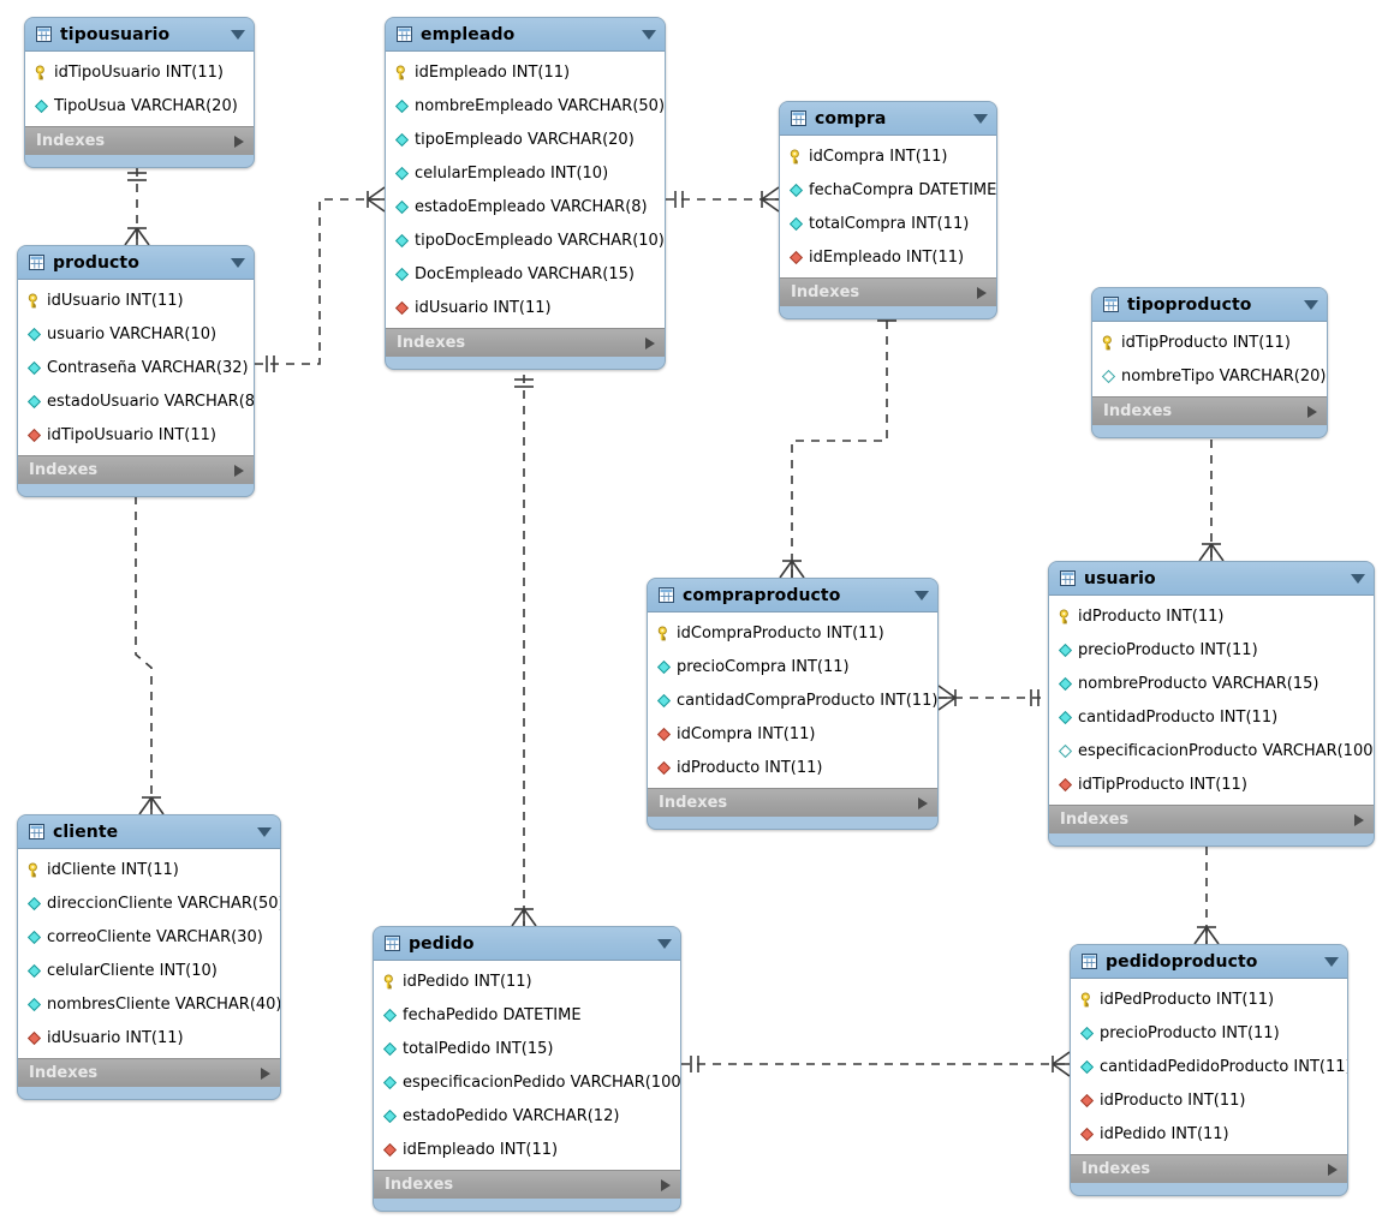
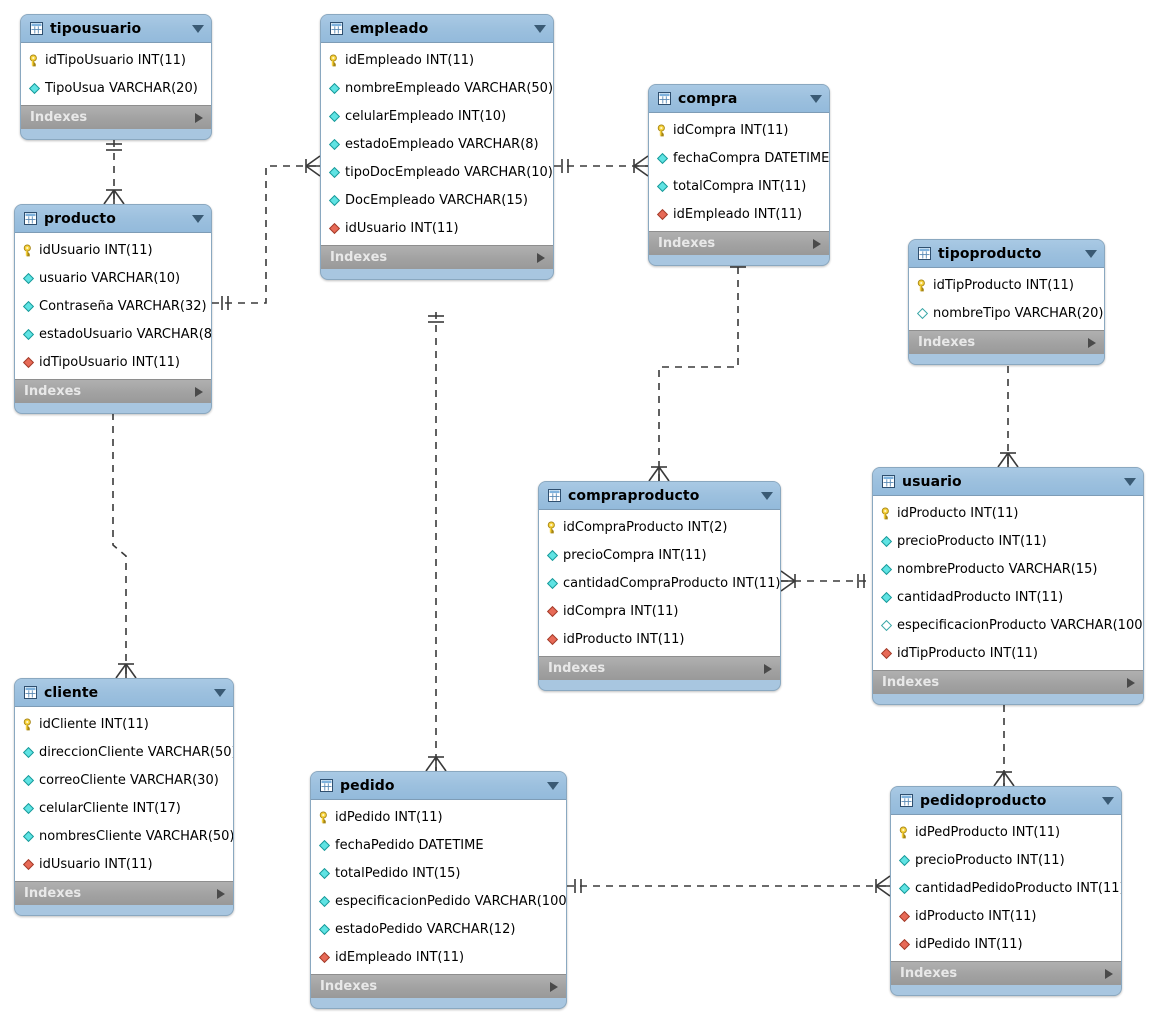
  tipousuario
  idTipoUsuario INT(11)
  TipoUsua VARCHAR(20)
  Indexes
  empleado
  idEmpleado INT(11)
  nombreEmpleado VARCHAR(50)
- tipoEmpleado VARCHAR(20)
  celularEmpleado INT(10)
  estadoEmpleado VARCHAR(8)
  tipoDocEmpleado VARCHAR(10)
  DocEmpleado VARCHAR(15)
  idUsuario INT(11)
  Indexes
  compra
  idCompra INT(11)
  fechaCompra DATETIME
  totalCompra INT(11)
  idEmpleado INT(11)
  Indexes
  producto
  idUsuario INT(11)
  usuario VARCHAR(10)
  Contraseña VARCHAR(32)
  estadoUsuario VARCHAR(8
  idTipoUsuario INT(11)
  Indexes
  tipoproducto
  idTipProducto INT(11)
  nombreTipo VARCHAR(20)
  Indexes
  usuario
  idProducto INT(11)
  precioProducto INT(11)
  nombreProducto VARCHAR(15)
  cantidadProducto INT(11)
  especificacionProducto VARCHAR(100
  idTipProducto INT(11)
  Indexes
  compraproducto
- idCompraProducto INT(11)
+ idCompraProducto INT(2)
  precioCompra INT(11)
  cantidadCompraProducto INT(11)
  idCompra INT(11)
  idProducto INT(11)
  Indexes
  cliente
  idCliente INT(11)
  direccionCliente VARCHAR(50
  correoCliente VARCHAR(30)
- celularCliente INT(10)
+ celularCliente INT(17)
- nombresCliente VARCHAR(40)
+ nombresCliente VARCHAR(50)
  idUsuario INT(11)
  Indexes
  pedido
  idPedido INT(11)
  fechaPedido DATETIME
  totalPedido INT(15)
  especificacionPedido VARCHAR(100
  estadoPedido VARCHAR(12)
  idEmpleado INT(11)
  Indexes
  pedidoproducto
  idPedProducto INT(11)
  precioProducto INT(11)
  cantidadPedidoProducto INT(11
  idProducto INT(11)
  idPedido INT(11)
  Indexes
